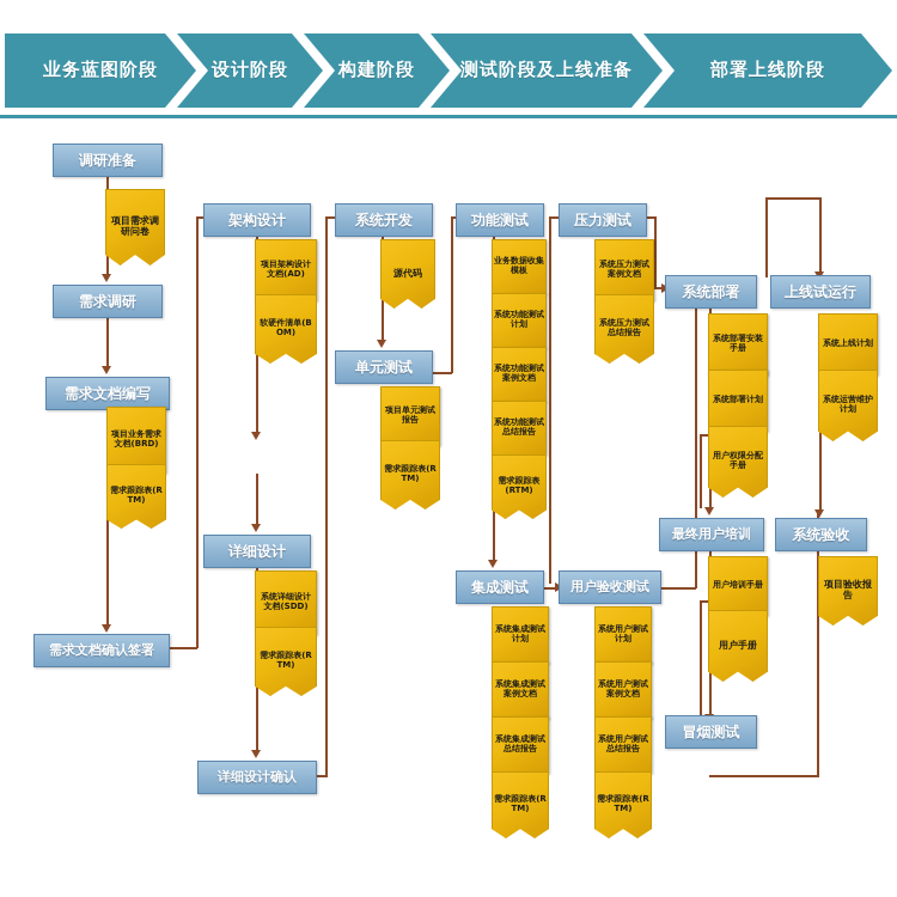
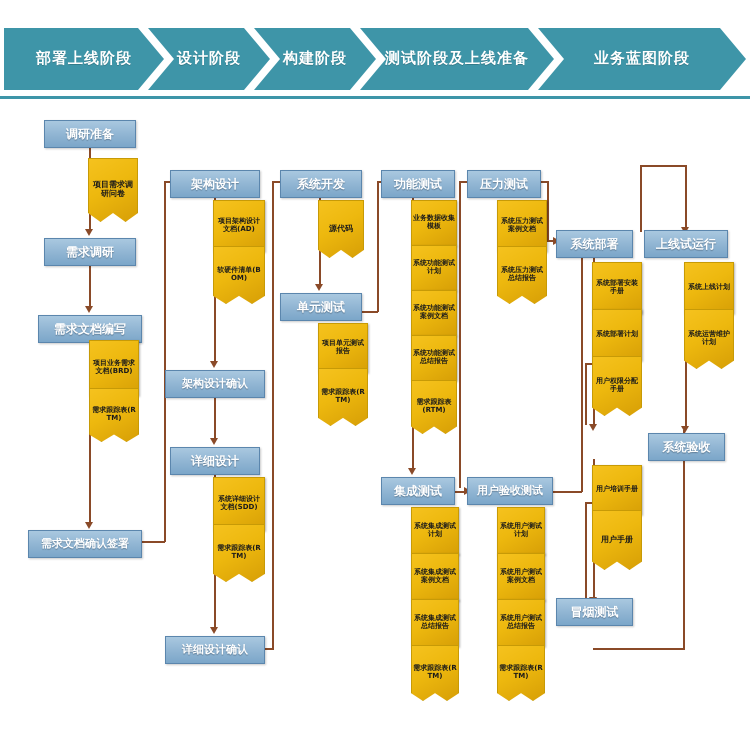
- 业务蓝图阶段
+ 部署上线阶段
  设计阶段
  构建阶段
  测试阶段及上线准备
- 部署上线阶段
+ 业务蓝图阶段
  调研准备
  需求调研
  需求文档编写
  需求文档确认签署
  架构设计
+ 架构设计确认
  详细设计
  详细设计确认
  系统开发
  单元测试
  功能测试
  集成测试
  压力测试
  用户验收测试
  系统部署
- 最终用户培训
  冒烟测试
  上线试运行
  系统验收
  项目需求调研问卷
  项目业务需求文档(BRD)
  需求跟踪表(RTM)
  项目架构设计文档(AD)
  软硬件清单(BOM)
  系统详细设计文档(SDD)
  需求跟踪表(RTM)
  源代码
  项目单元测试报告
  需求跟踪表(RTM)
  业务数据收集模板
  系统功能测试计划
  系统功能测试案例文档
  系统功能测试总结报告
  需求跟踪表(RTM)
  系统集成测试计划
  系统集成测试案例文档
  系统集成测试总结报告
  需求跟踪表(RTM)
  系统压力测试案例文档
  系统压力测试总结报告
  系统用户测试计划
  系统用户测试案例文档
  系统用户测试总结报告
  需求跟踪表(RTM)
  系统部署安装手册
  系统部署计划
  用户权限分配手册
  用户培训手册
  用户手册
  系统上线计划
  系统运营维护计划
- 项目验收报告
